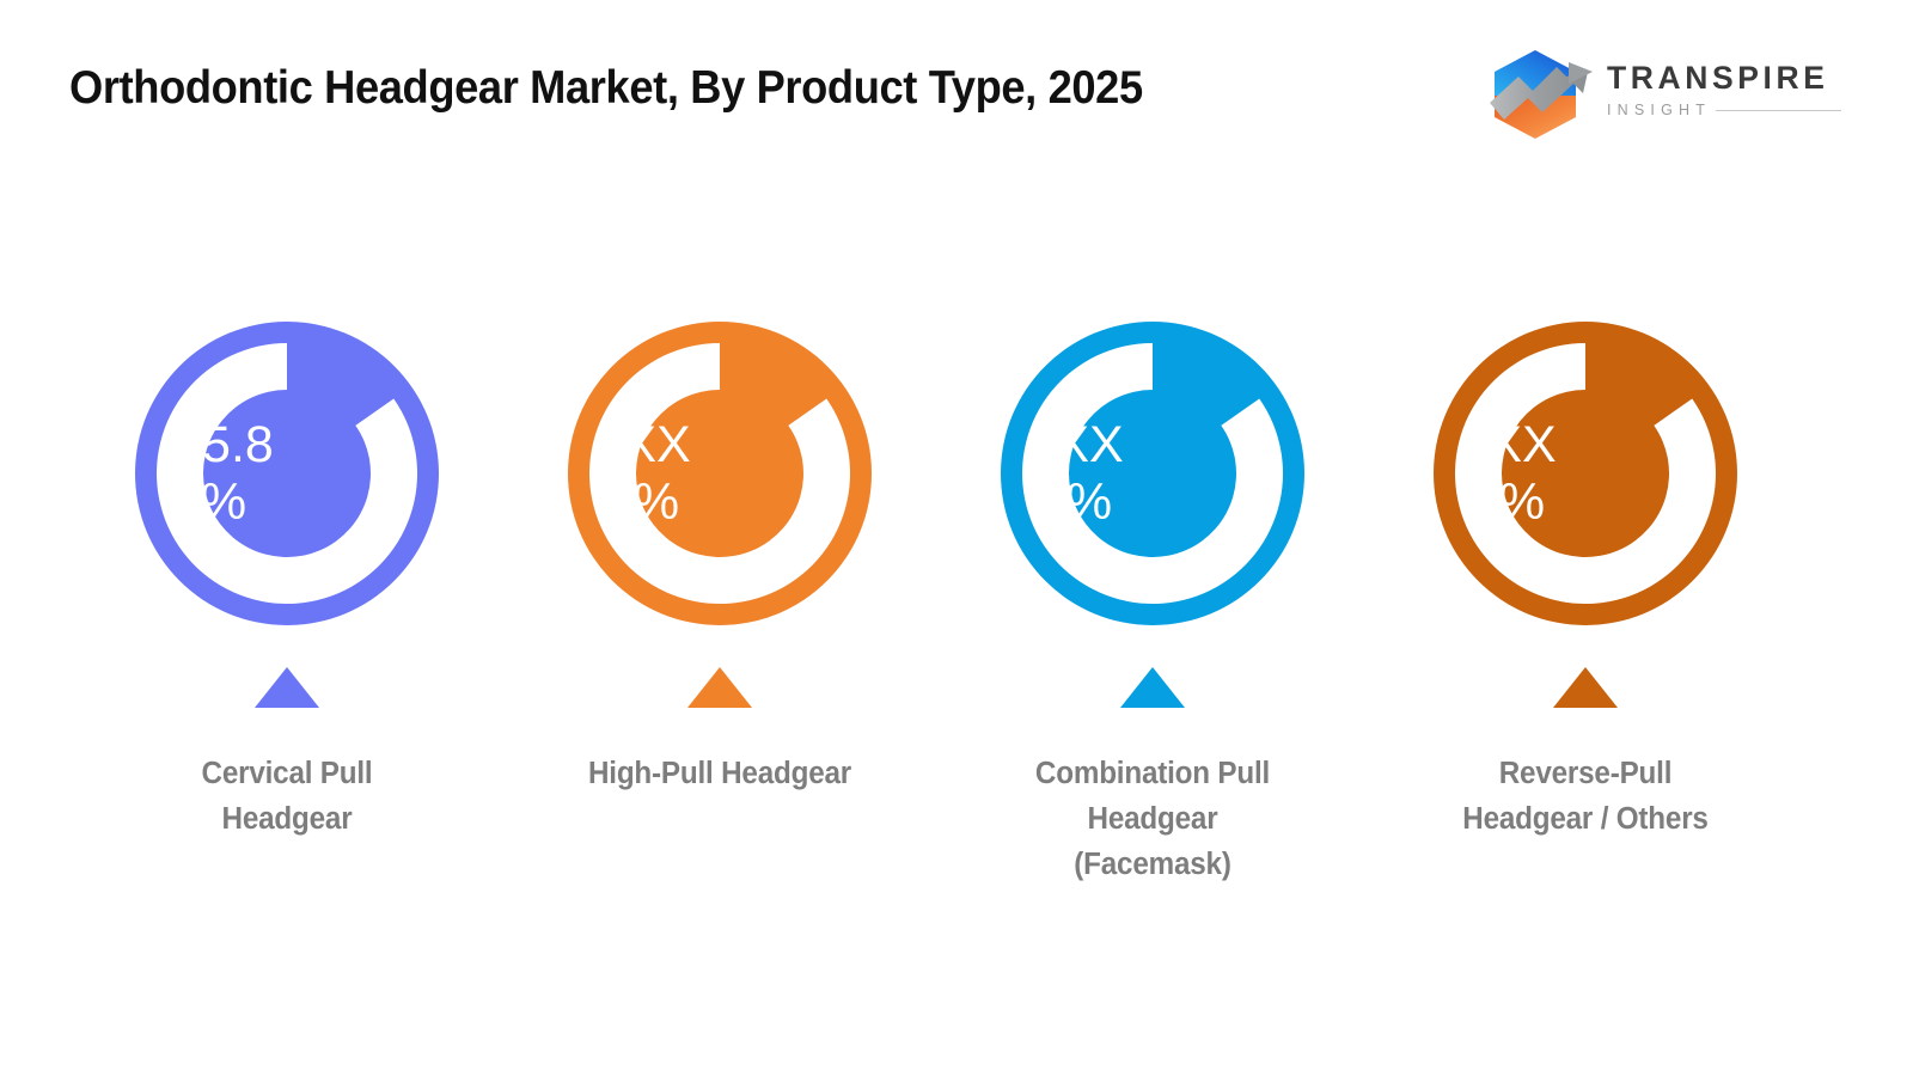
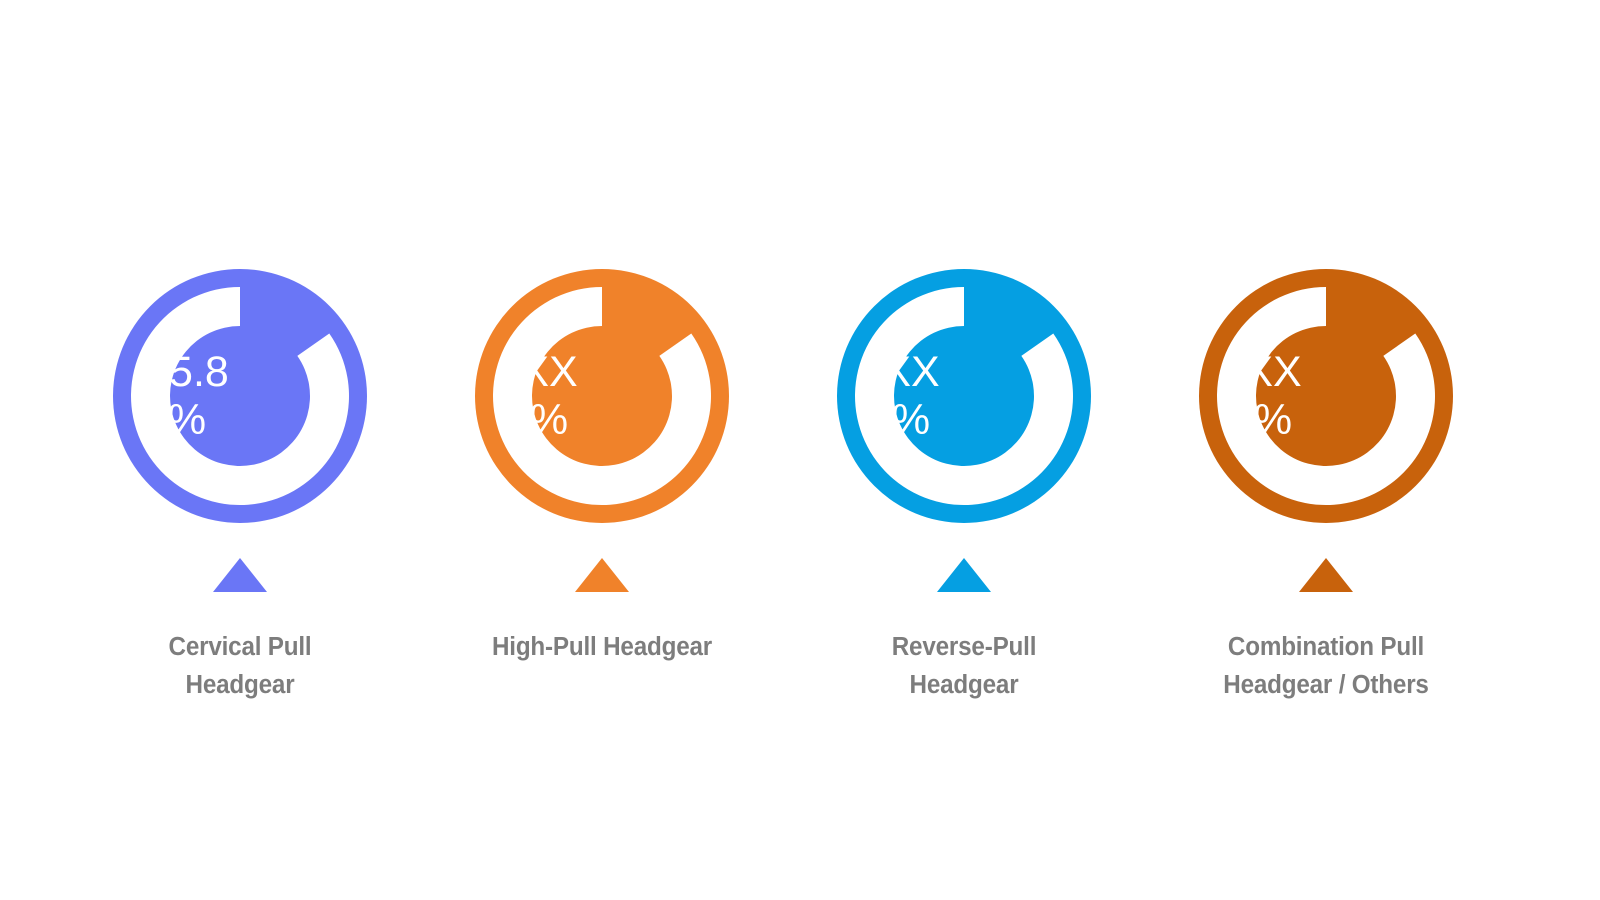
- Orthodontic Headgear Market, By Product Type, 2025
- TRANSPIRE
- INSIGHT
  45.8
  %
  Cervical Pull
  Headgear
  XX
  %
  High-Pull Headgear
  XX
  %
- Combination Pull
+ Reverse-Pull
  Headgear
- (Facemask)
  XX
  %
- Reverse-Pull
+ Combination Pull
  Headgear / Others
